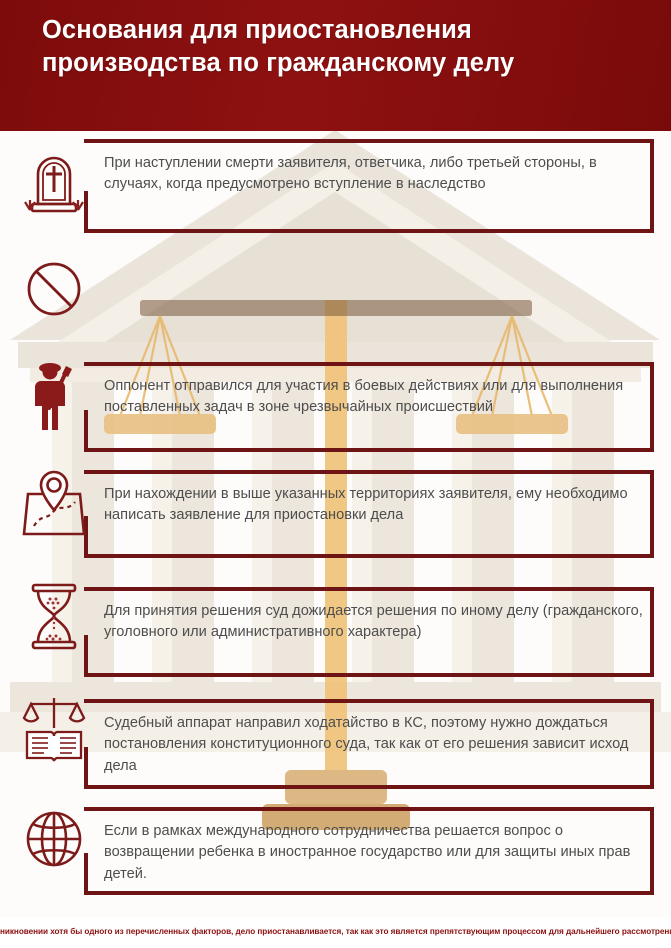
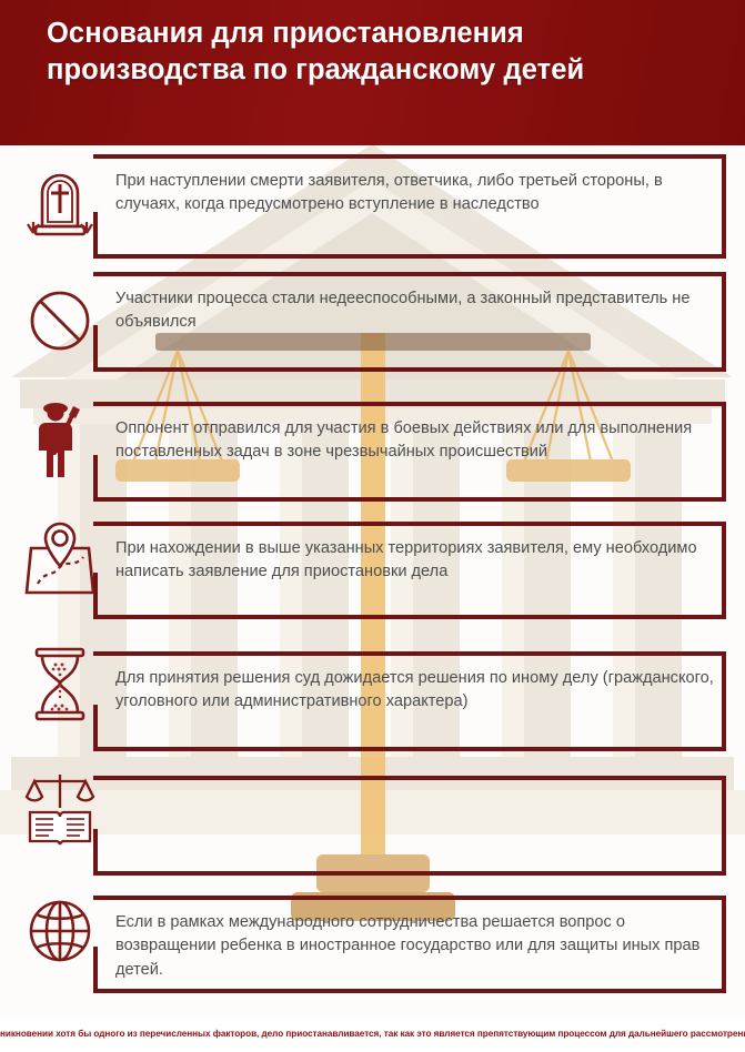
- Основания для приостановления производства по гражданскому делу
+ Основания для приостановления производства по гражданскому детей
  При наступлении смерти заявителя, ответчика, либо третьей стороны, в случаях, когда предусмотрено вступление в наследство
+ Участники процесса стали недееспособными, а законный представитель не объявился
  Оппонент отправился для участия в боевых действиях или для выполнения поставленных задач в зоне чрезвычайных происшествий
  При нахождении в выше указанных территориях заявителя, ему необходимо написать заявление для приостановки дела
  Для принятия решения суд дожидается решения по иному делу (гражданского, уголовного или административного характера)
- Судебный аппарат направил ходатайство в КС, поэтому нужно дождаться постановления конституционного суда, так как от его решения зависит исход дела
  Если в рамках международного сотрудничества решается вопрос о возвращении ребенка в иностранное государство или для защиты иных прав детей.
  никновении хотя бы одного из перечисленных факторов, дело приостанавливается, так как это является препятствующим процессом для дальнейшего рассмотрен
